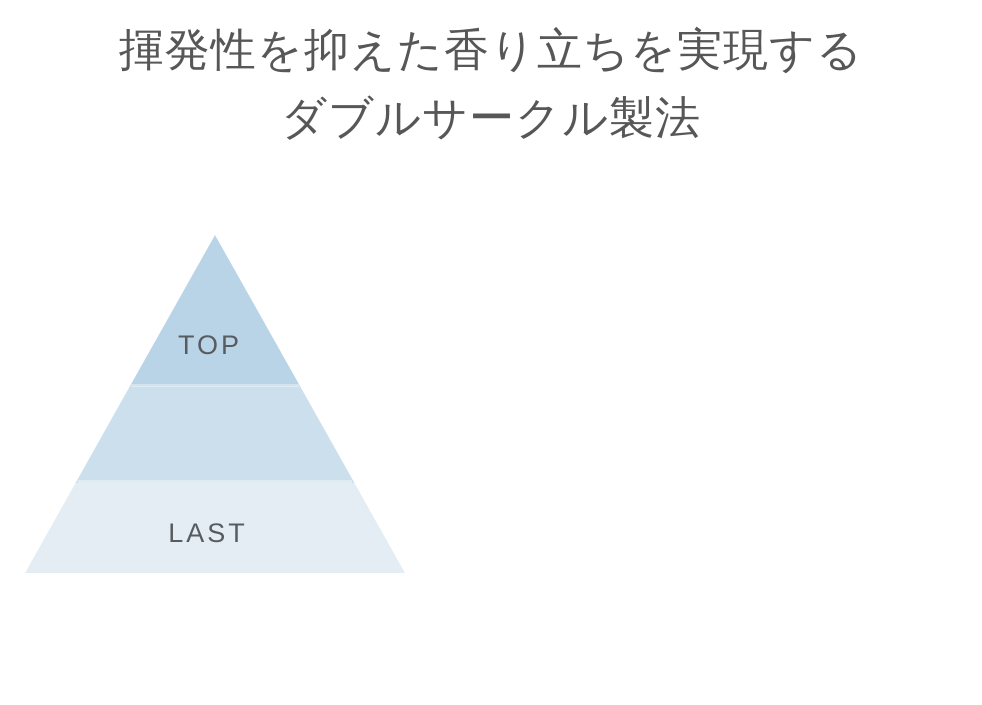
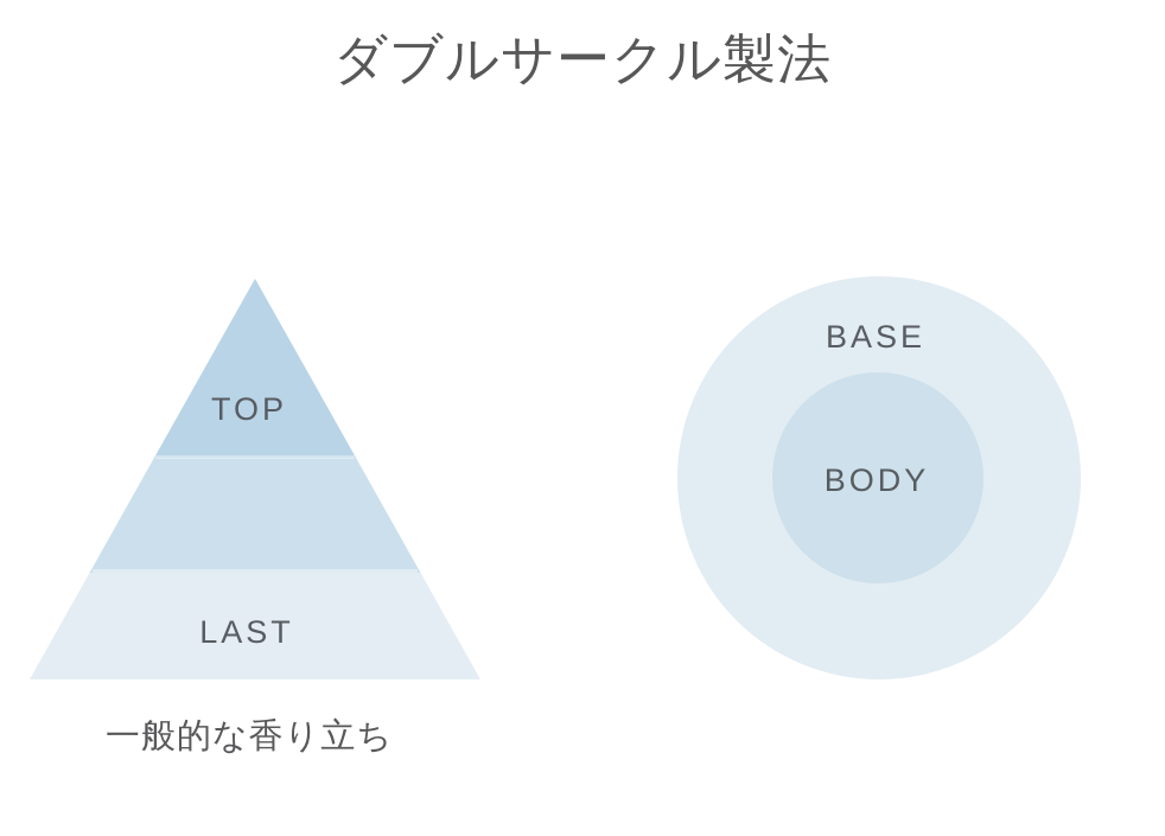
- 揮発性を抑えた香り立ちを実現する
  ダブルサークル製法
  TOP
  LAST
+ BASE
+ BODY
+ 一般的な香り立ち
